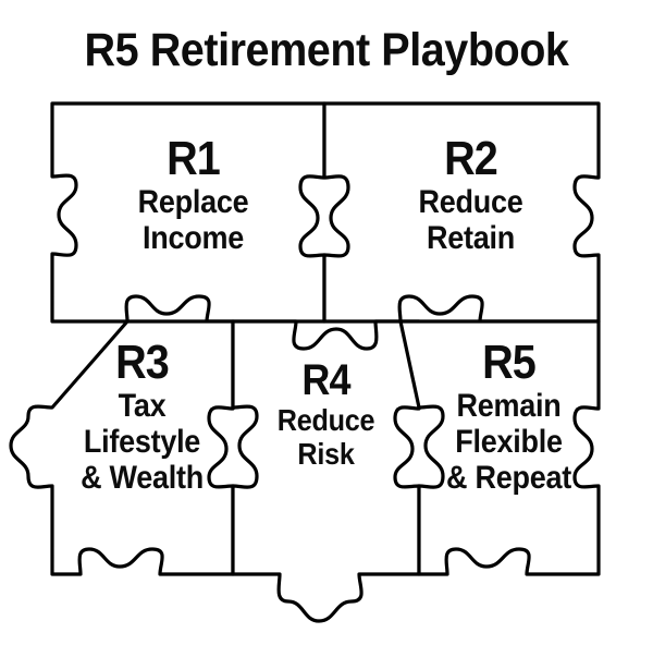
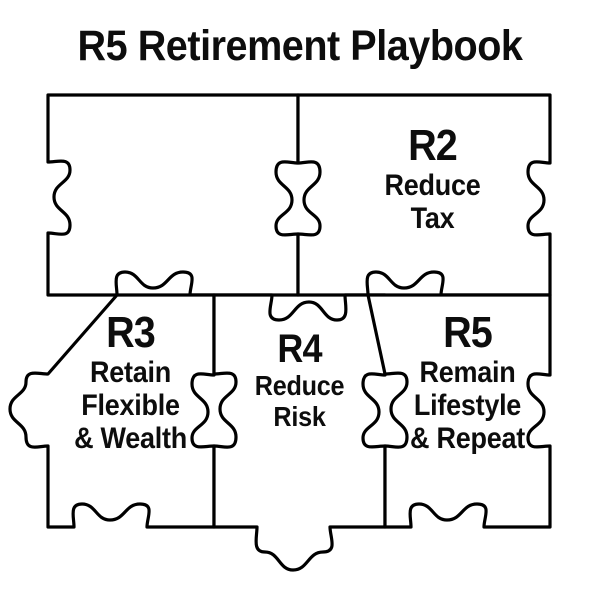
  R5 Retirement Playbook
- R1
- Replace
- Income
  R2
  Reduce
- Retain
+ Tax
  R3
- Tax
+ Retain
- Lifestyle
+ Flexible
  & Wealth
  R4
  Reduce
  Risk
  R5
  Remain
- Flexible
+ Lifestyle
  & Repeat
